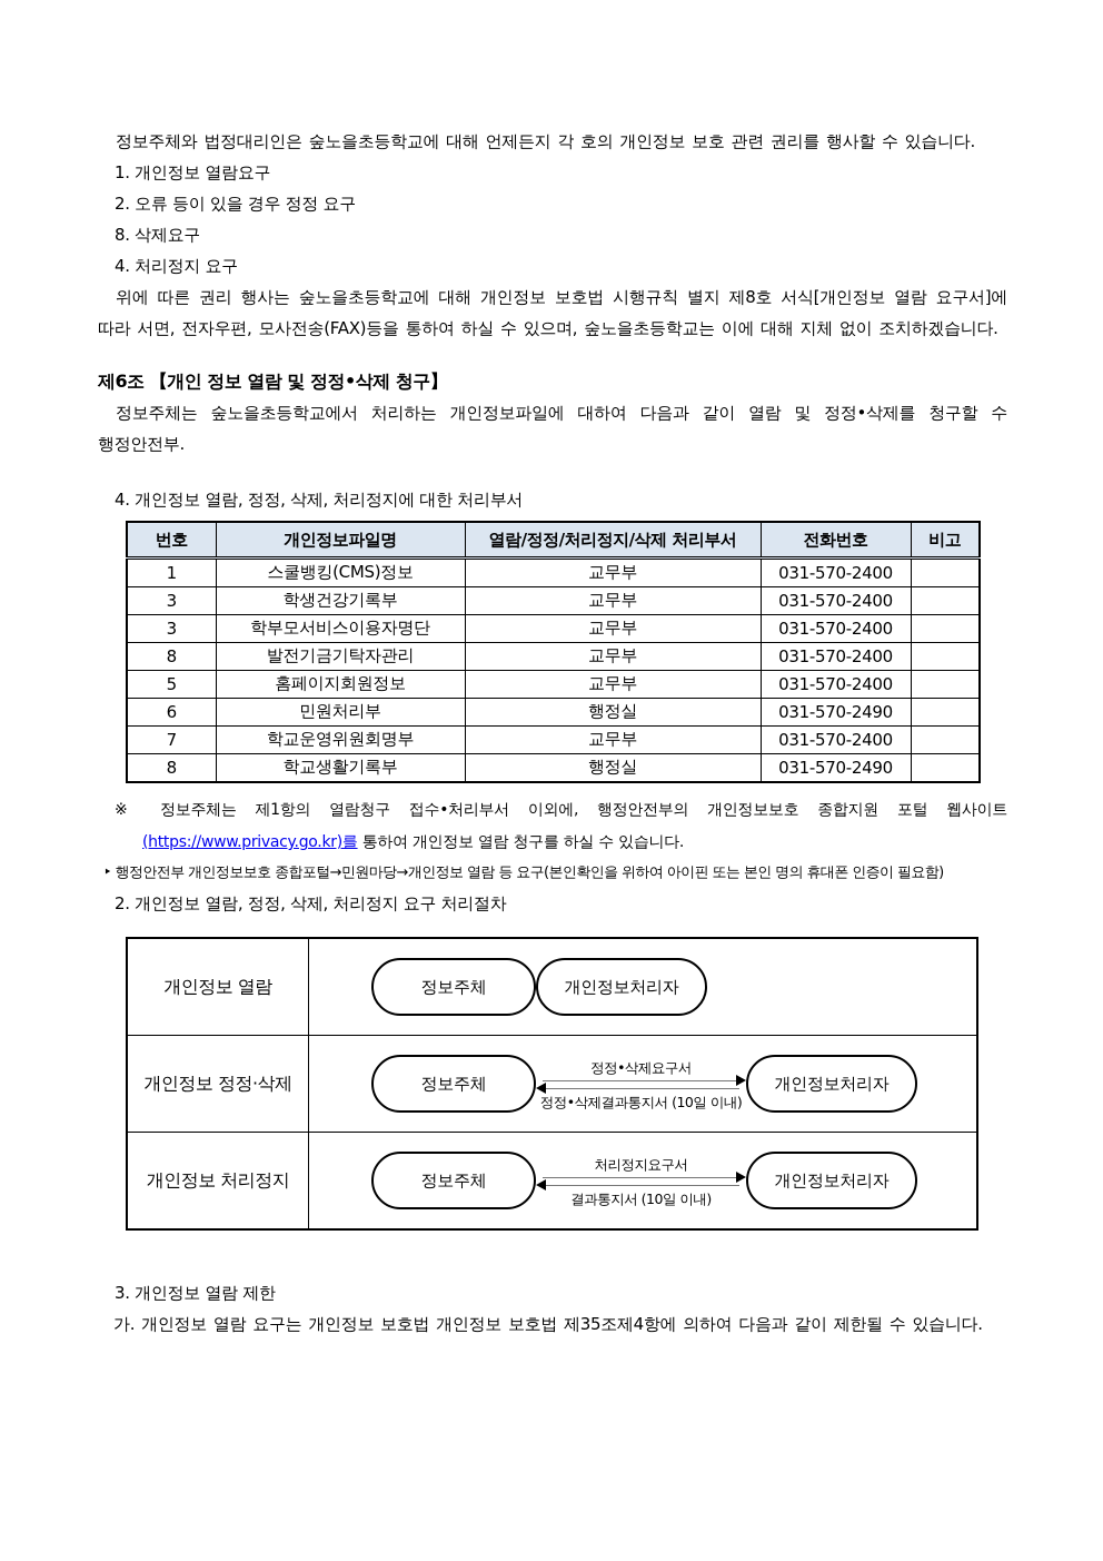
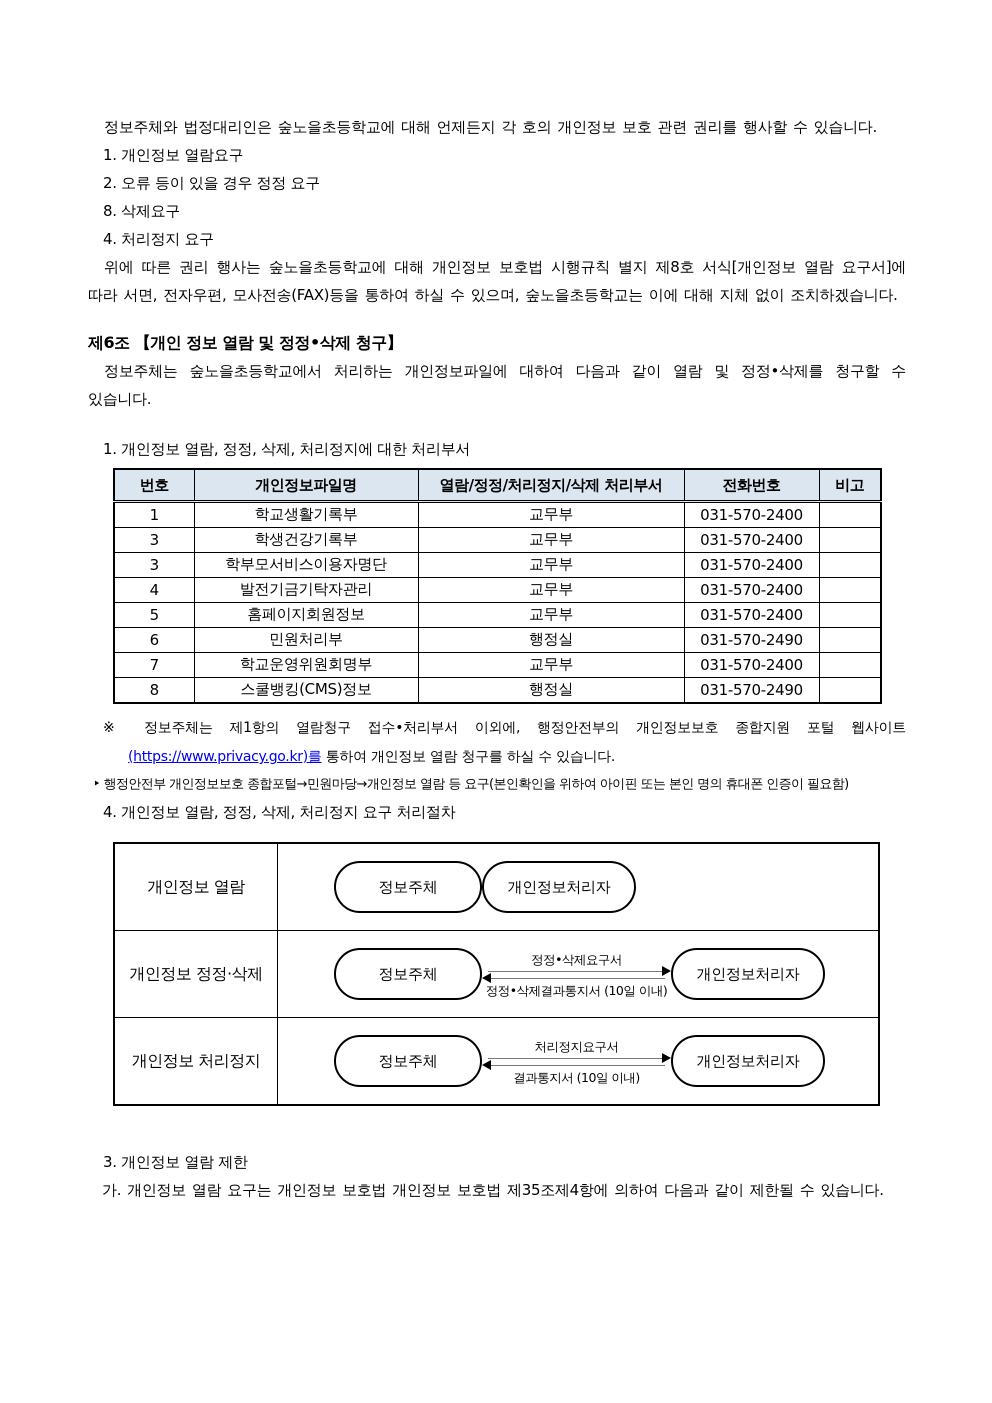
  정보주체와 법정대리인은 숲노을초등학교에 대해 언제든지 각 호의 개인정보 보호 관련 권리를 행사할 수 있습니다.
  1. 개인정보 열람요구
  2. 오류 등이 있을 경우 정정 요구
  8. 삭제요구
  4. 처리정지 요구
  위에 따른 권리 행사는 숲노을초등학교에 대해 개인정보 보호법 시행규칙 별지 제8호 서식[개인정보 열람 요구서]에 따라 서면, 전자우편, 모사전송(FAX)등을 통하여 하실 수 있으며, 숲노을초등학교는 이에 대해 지체 없이 조치하겠습니다.
  제6조 【개인 정보 열람 및 정정•삭제 청구】
- 정보주체는 숲노을초등학교에서 처리하는 개인정보파일에 대하여 다음과 같이 열람 및 정정•삭제를 청구할 수 행정안전부.
+ 정보주체는 숲노을초등학교에서 처리하는 개인정보파일에 대하여 다음과 같이 열람 및 정정•삭제를 청구할 수 있습니다.
- 4. 개인정보 열람, 정정, 삭제, 처리정지에 대한 처리부서
+ 1. 개인정보 열람, 정정, 삭제, 처리정지에 대한 처리부서
  	번호	개인정보파일명	열람/정정/처리정지/삭제 처리부서	전화번호	비고
- 1	스쿨뱅킹(CMS)정보	교무부	031-570-2400
+ 1	학교생활기록부	교무부	031-570-2400
  3	학생건강기록부	교무부	031-570-2400
  3	학부모서비스이용자명단	교무부	031-570-2400
- 8	발전기금기탁자관리	교무부	031-570-2400
+ 4	발전기금기탁자관리	교무부	031-570-2400
  5	홈페이지회원정보	교무부	031-570-2400
  6	민원처리부	행정실	031-570-2490
  7	학교운영위원회명부	교무부	031-570-2400
- 8	학교생활기록부	행정실	031-570-2490
+ 8	스쿨뱅킹(CMS)정보	행정실	031-570-2490
  ※ 정보주체는 제1항의 열람청구 접수•처리부서 이외에, 행정안전부의 개인정보보호 종합지원 포털 웹사이트(https://www.privacy.go.kr)를 통하여 개인정보 열람 청구를 하실 수 있습니다.
  ‣ 행정안전부 개인정보보호 종합포털→민원마당→개인정보 열람 등 요구(본인확인을 위하여 아이핀 또는 본인 명의 휴대폰 인증이 필요함)
- 2. 개인정보 열람, 정정, 삭제, 처리정지 요구 처리절차
+ 4. 개인정보 열람, 정정, 삭제, 처리정지 요구 처리절차
  개인정보 열람
  정보주체
  개인정보처리자
  개인정보 정정·삭제
  정보주체
  정정•삭제요구서
  정정•삭제결과통지서 (10일 이내)
  개인정보처리자
  개인정보 처리정지
  정보주체
  처리정지요구서
  결과통지서 (10일 이내)
  개인정보처리자
  3. 개인정보 열람 제한
  가. 개인정보 열람 요구는 개인정보 보호법 개인정보 보호법 제35조제4항에 의하여 다음과 같이 제한될 수 있습니다.
